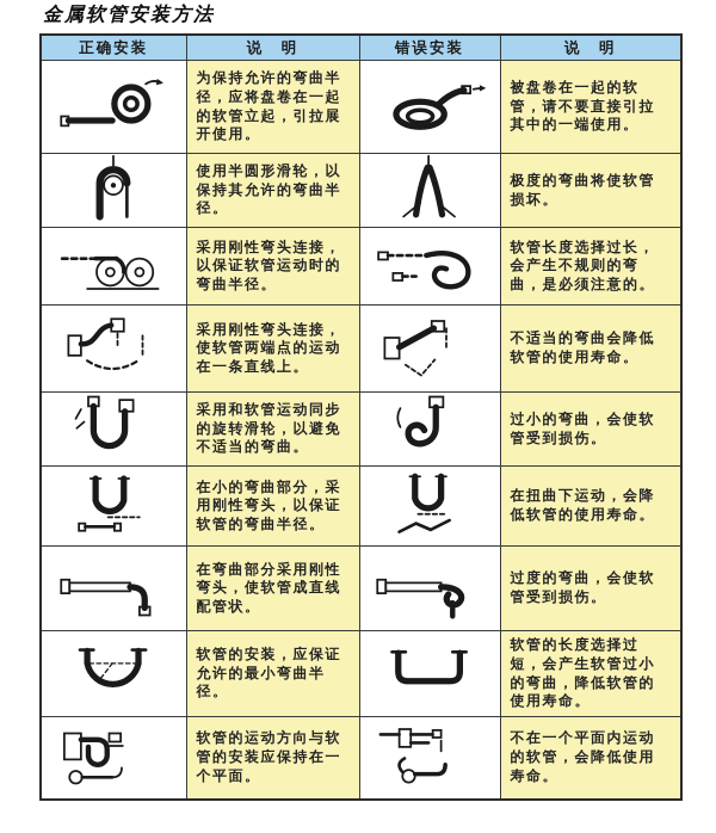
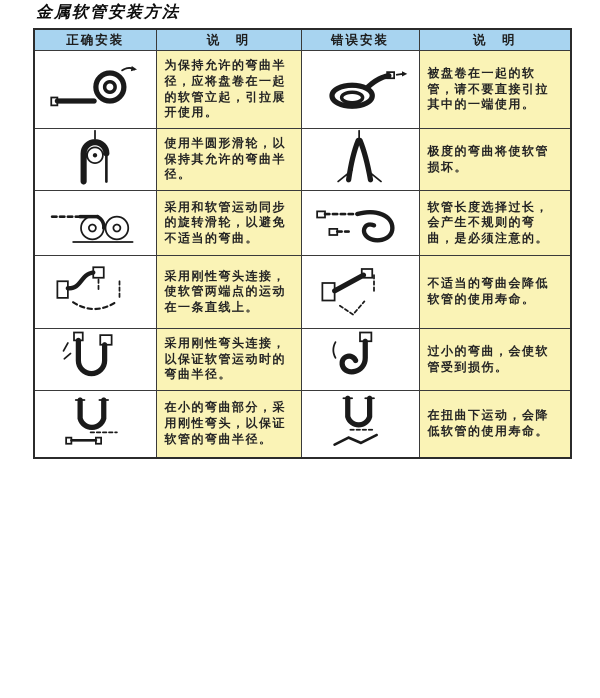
  金属软管安装方法
  正确安装	说 明	错误安装	说 明
  	为保持允许的弯曲半径，应将盘卷在一起的软管立起，引拉展开使用。		被盘卷在一起的软管，请不要直接引拉其中的一端使用。
  	使用半圆形滑轮，以保持其允许的弯曲半径。		极度的弯曲将使软管损坏。
- 	采用刚性弯头连接，以保证软管运动时的弯曲半径。		软管长度选择过长，会产生不规则的弯曲，是必须注意的。
+ 	采用和软管运动同步的旋转滑轮，以避免不适当的弯曲。		软管长度选择过长，会产生不规则的弯曲，是必须注意的。
  	采用刚性弯头连接，使软管两端点的运动在一条直线上。		不适当的弯曲会降低软管的使用寿命。
- 	采用和软管运动同步的旋转滑轮，以避免不适当的弯曲。		过小的弯曲，会使软管受到损伤。
+ 	采用刚性弯头连接，以保证软管运动时的弯曲半径。		过小的弯曲，会使软管受到损伤。
  	在小的弯曲部分，采用刚性弯头，以保证软管的弯曲半径。		在扭曲下运动，会降低软管的使用寿命。
- 	在弯曲部分采用刚性弯头，使软管成直线配管状。		过度的弯曲，会使软管受到损伤。
- 	软管的安装，应保证允许的最小弯曲半径。		软管的长度选择过短，会产生软管过小的弯曲，降低软管的使用寿命。
- 	软管的运动方向与软管的安装应保持在一个平面。		不在一个平面内运动的软管，会降低使用寿命。
